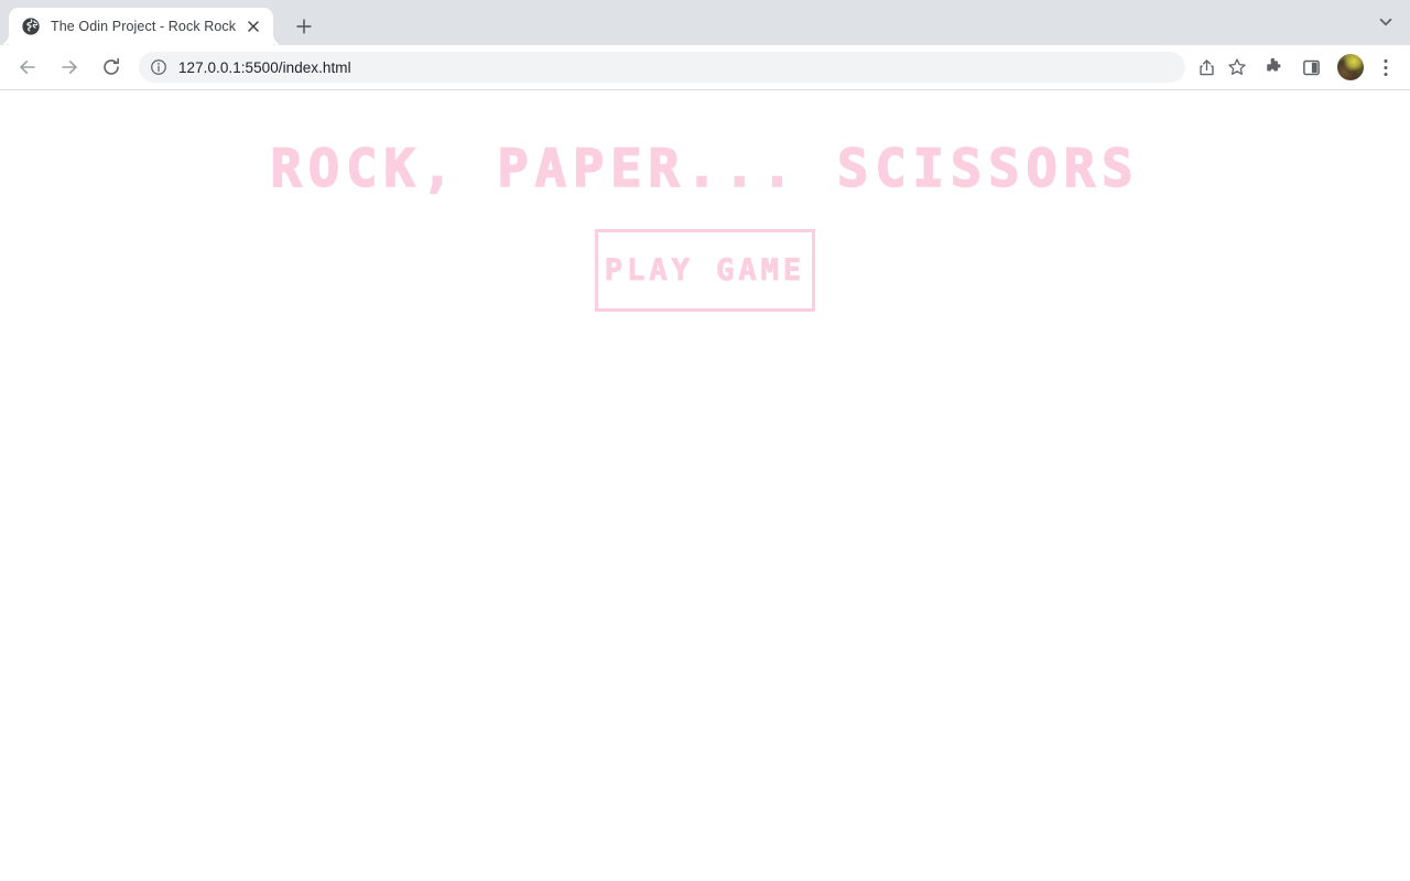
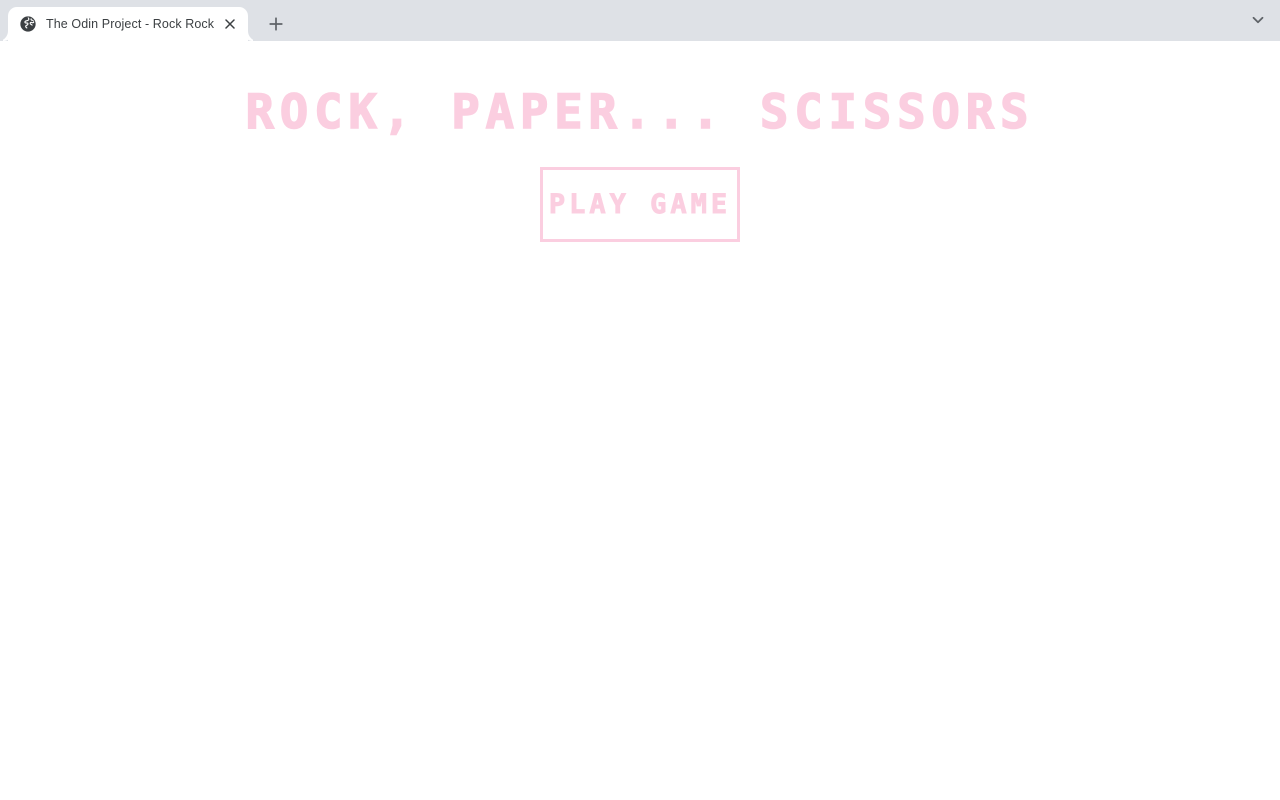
  The Odin Project - Rock Rock
- 127.0.0.1:5500/index.html
  ROCK, PAPER... SCISSORS
  PLAY GAME
